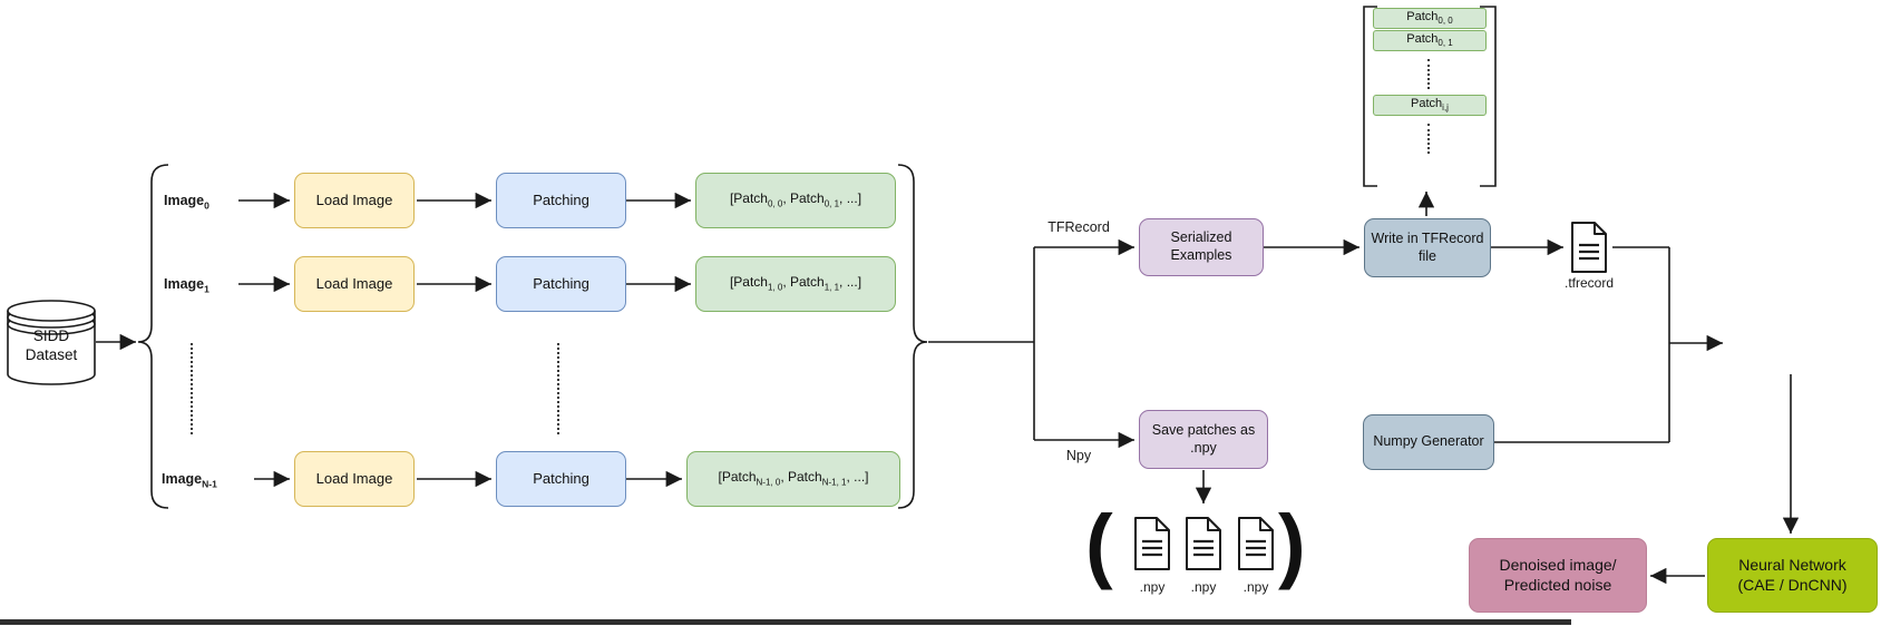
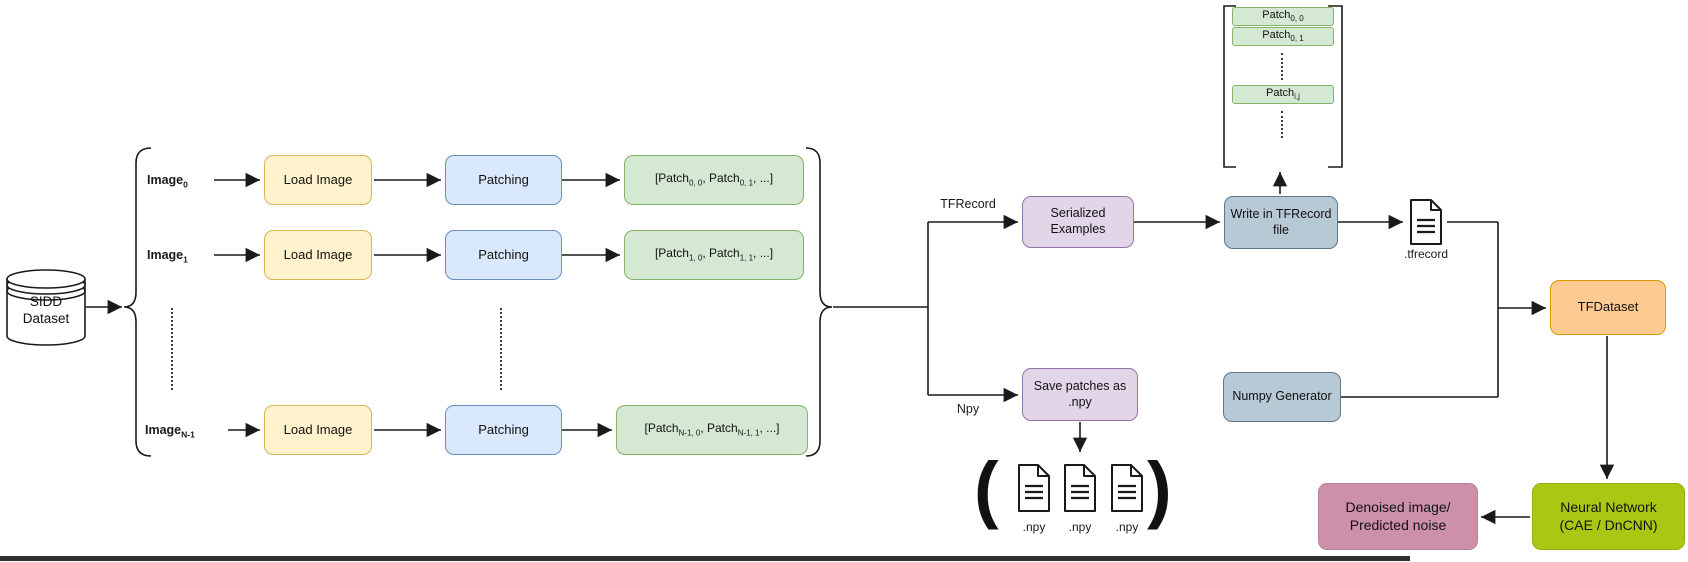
  SIDD
  Dataset
  Image0
  Load Image
  Patching
  [Patch0, 0, Patch0, 1, ...]
  Image1
  Load Image
  Patching
  [Patch1, 0, Patch1, 1, ...]
  ImageN-1
  Load Image
  Patching
  [PatchN-1, 0, PatchN-1, 1, ...]
  TFRecord
  Npy
  Serialized
  Examples
  Write in TFRecord
  file
  .tfrecord
  Save patches as
  .npy
  Numpy Generator
  (
  )
  .npy
  .npy
  .npy
  Patch0, 0
  Patch0, 1
  Patchi,j
+ TFDataset
  Neural Network
  (CAE / DnCNN)
  Denoised image/
  Predicted noise
